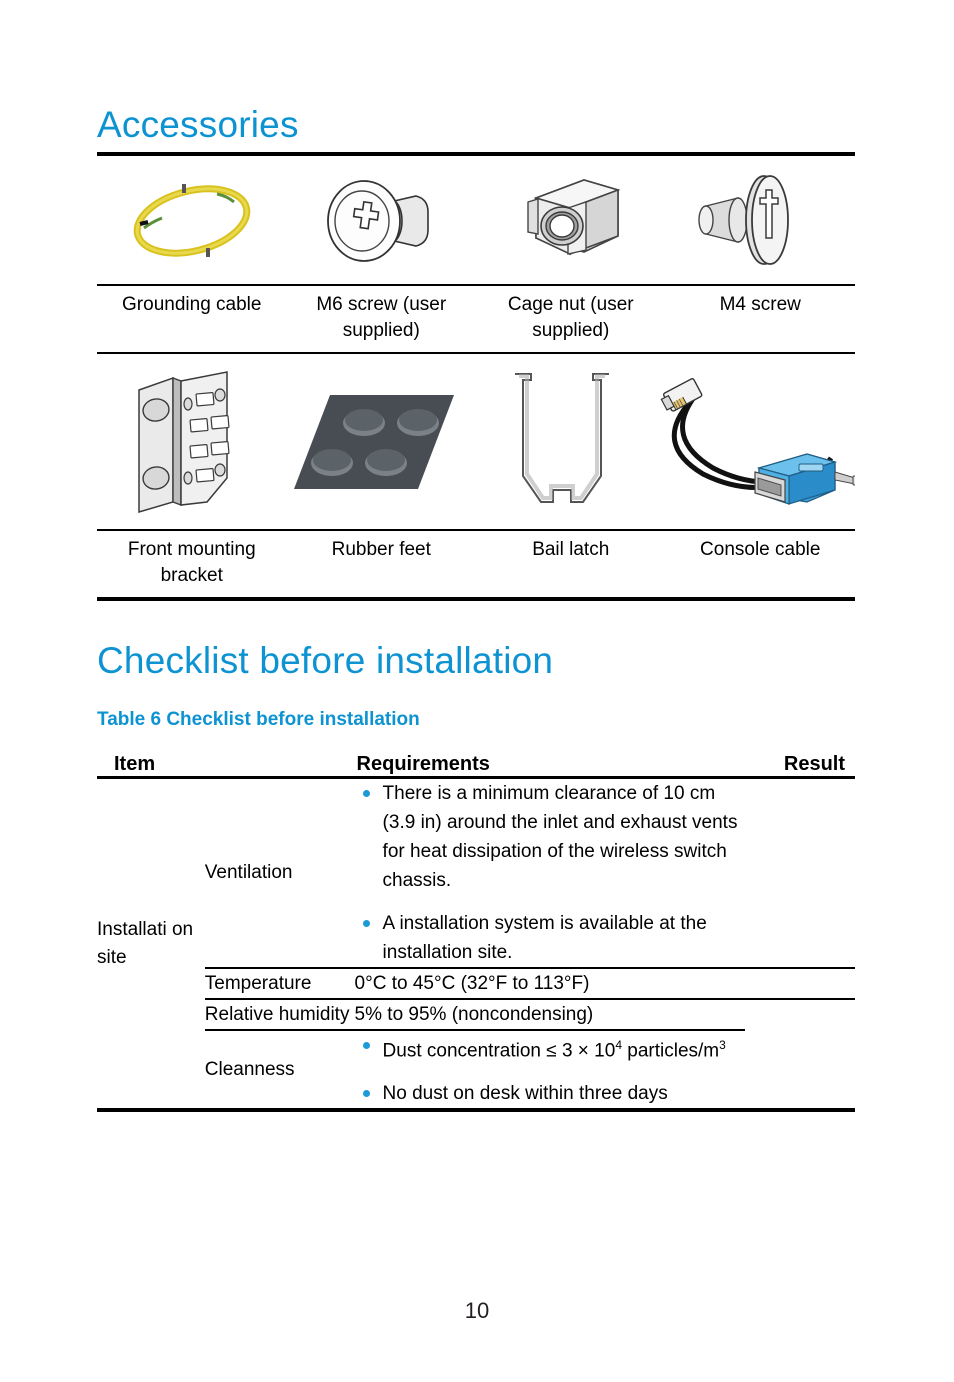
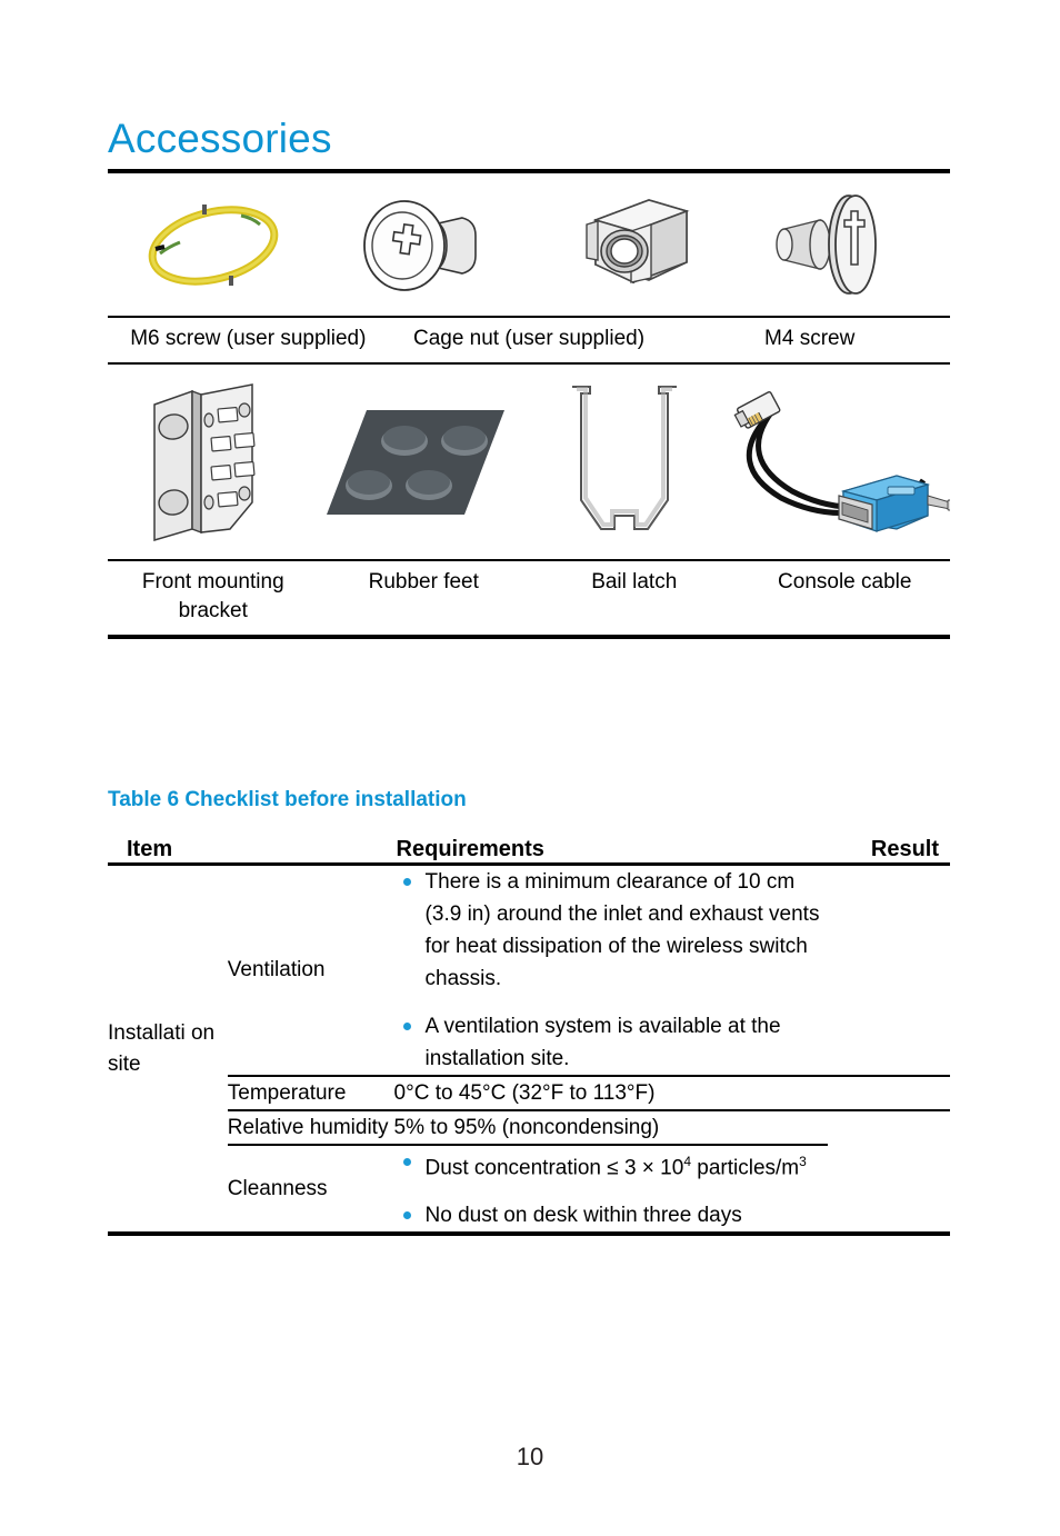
  Accessories
- Grounding cable
  M6 screw (user supplied)
  Cage nut (user supplied)
  M4 screw
  Front mounting bracket
  Rubber feet
  Bail latch
  Console cable
- Checklist before installation
  Table 6 Checklist before installation
  Item	Requirements	Result
- Installati on site	Ventilation	There is a minimum clearance of 10 cm (3.9 in) around the inlet and exhaust vents for heat dissipation of the wireless switch chassis. A installation system is available at the installation site.
+ Installati on site	Ventilation	There is a minimum clearance of 10 cm (3.9 in) around the inlet and exhaust vents for heat dissipation of the wireless switch chassis. A ventilation system is available at the installation site.
  Temperature	0°C to 45°C (32°F to 113°F)
  Relative humidity	5% to 95% (noncondensing)
  Cleanness	Dust concentration ≤ 3 × 104 particles/m3 No dust on desk within three days
  10
